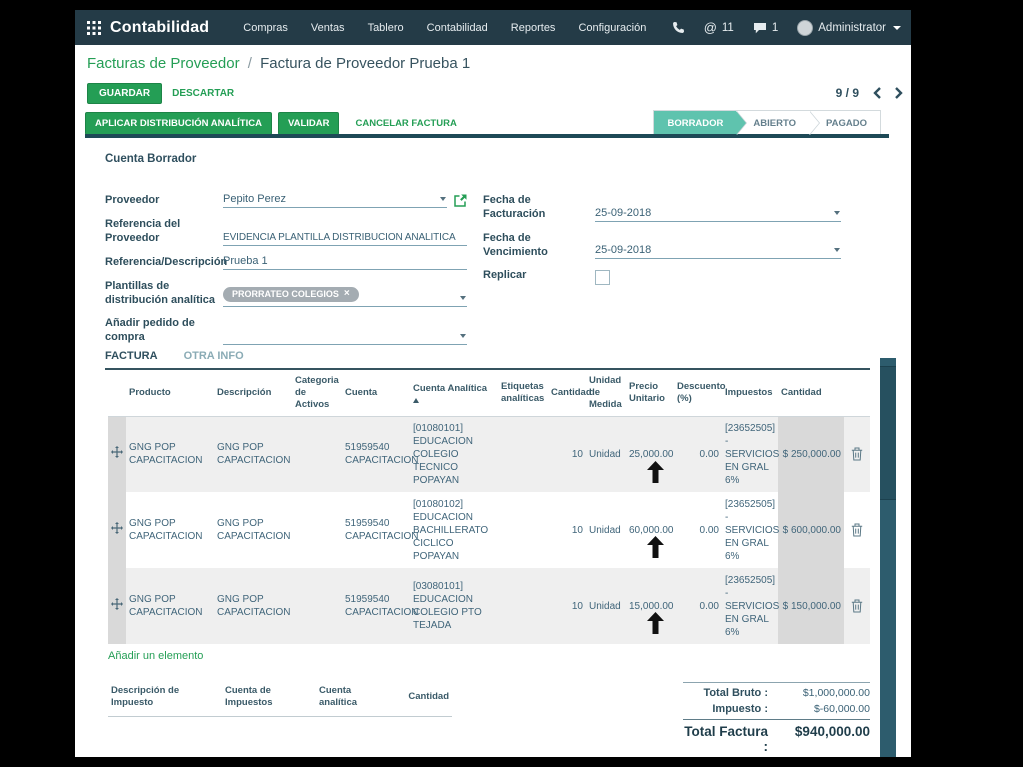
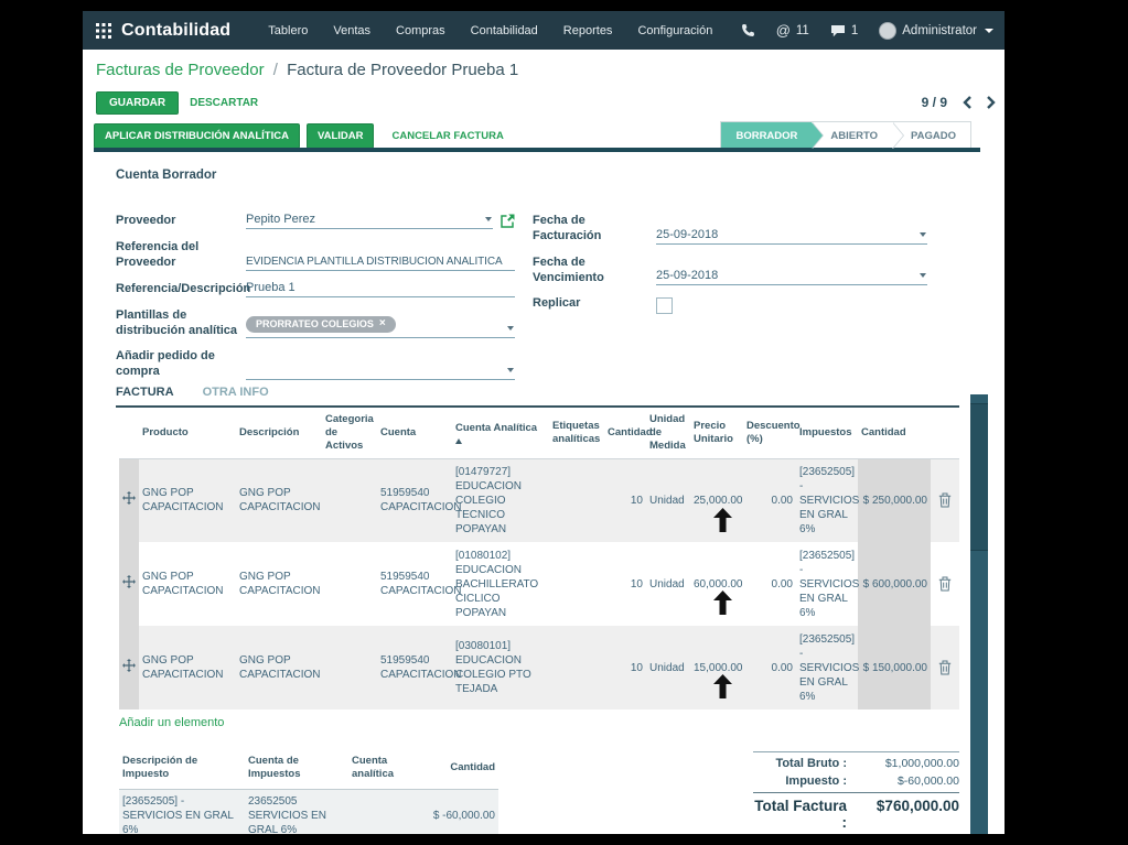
  Contabilidad
- Compras
+ Tablero
  Ventas
- Tablero
+ Compras
  Contabilidad
  Reportes
  Configuración
  @
  11
  1
  Administrator
  Facturas de Proveedor / Factura de Proveedor Prueba 1
  GUARDAR
  DESCARTAR
  9 / 9
  APLICAR DISTRIBUCIÓN ANALÍTICA
  VALIDAR
  CANCELAR FACTURA
  BORRADOR
  ABIERTO
  PAGADO
  Cuenta Borrador
  Proveedor
  Pepito Perez
  Referencia del Proveedor
  EVIDENCIA PLANTILLA DISTRIBUCION ANALITICA
  Referencia/Descripció
  Prueba 1
  Plantillas de distribución analítica
  PRORRATEO COLEGIOS
  ×
  Añadir pedido de compra
  Fecha de Facturación
  25-09-2018
  Fecha de Vencimiento
  25-09-2018
  Replicar
  FACTURA
  OTRA INFO
  	Producto	Descripción	Categoria de Activos	Cuenta	Cuenta Analítica	Etiquetas analíticas	Cantidad	Unidad de Medida	Precio Unitario	Descuento (%)	Impuestos	Cantidad
- 	GNG POP CAPACITACION	GNG POP CAPACITACION		51959540 CAPACITACIO	[01080101] EDUCACION COLEGIO TECNICO POPAYAN		10	Unidad	25,000.00	0.00	[23652505] - SERVICIOS EN GRAL 6%	$ 250,000.00
+ 	GNG POP CAPACITACION	GNG POP CAPACITACION		51959540 CAPACITACIO	[01479727] EDUCACION COLEGIO TECNICO POPAYAN		10	Unidad	25,000.00	0.00	[23652505] - SERVICIOS EN GRAL 6%	$ 250,000.00
  	GNG POP CAPACITACION	GNG POP CAPACITACION		51959540 CAPACITACIO	[01080102] EDUCACION BACHILLERATO CICLICO POPAYAN		10	Unidad	60,000.00	0.00	[23652505] - SERVICIOS EN GRAL 6%	$ 600,000.00
  	GNG POP CAPACITACION	GNG POP CAPACITACION		51959540 CAPACITACIO	[03080101] EDUCACION COLEGIO PTO TEJADA		10	Unidad	15,000.00	0.00	[23652505] - SERVICIOS EN GRAL 6%	$ 150,000.00
  Añadir un elemento
  Descripción de Impuesto	Cuenta de Impuestos	Cuenta analítica	Cantidad
+ [23652505] - SERVICIOS EN GRAL 6%	23652505 SERVICIOS EN GRAL 6%		$ -60,000.00
  Total Bruto :
  $1,000,000.00
  Impuesto :
  $-60,000.00
  Total Factura :
- $940,000.00
+ $760,000.00
